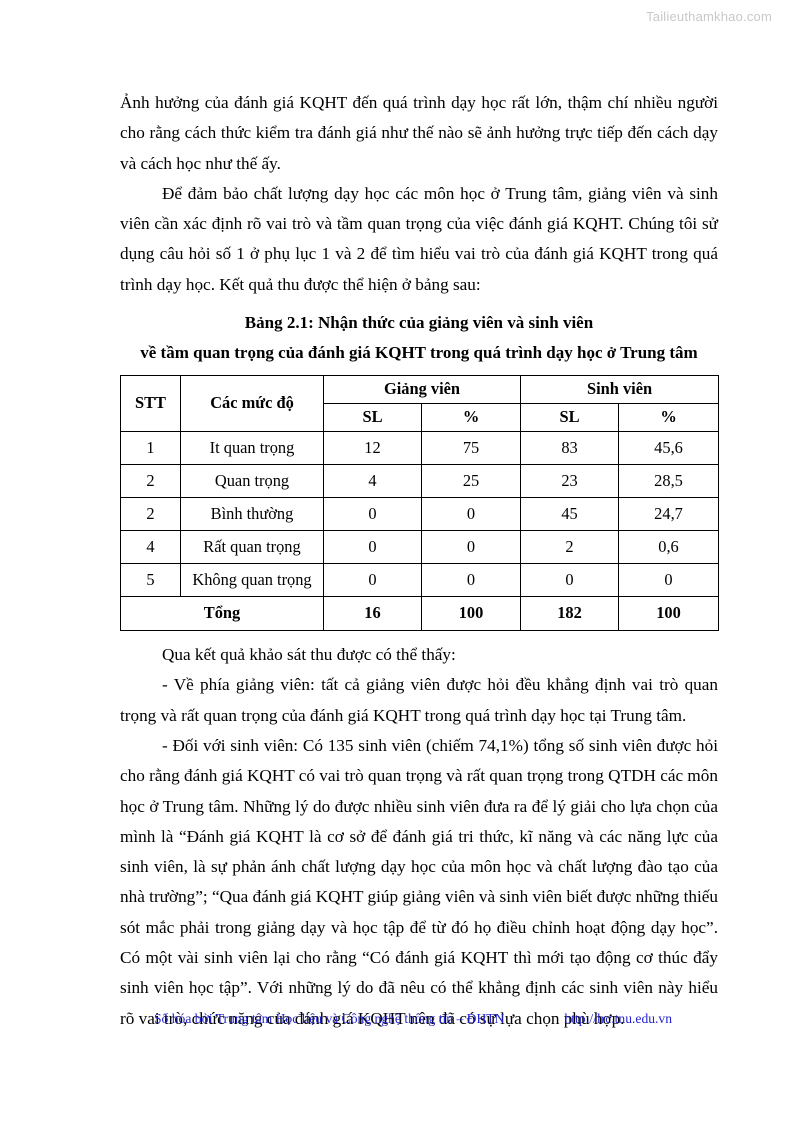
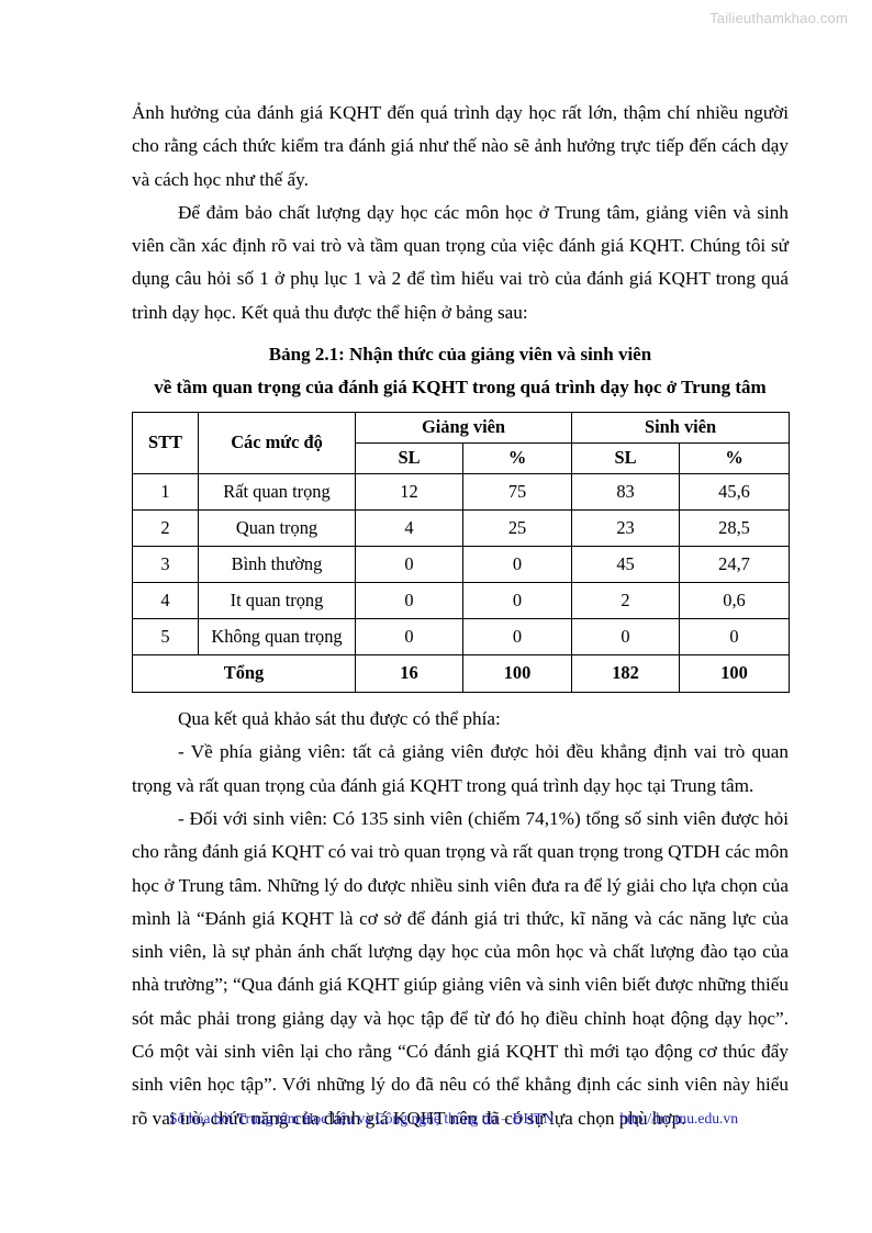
  Tailieuthamkhao.com
  Ảnh hưởng của đánh giá KQHT đến quá trình dạy học rất lớn, thậm chí nhiều người cho rằng cách thức kiểm tra đánh giá như thế nào sẽ ảnh hưởng trực tiếp đến cách dạy và cách học như thế ấy.
  Để đảm bảo chất lượng dạy học các môn học ở Trung tâm, giảng viên và sinh viên cần xác định rõ vai trò và tầm quan trọng của việc đánh giá KQHT. Chúng tôi sử dụng câu hỏi số 1 ở phụ lục 1 và 2 để tìm hiểu vai trò của đánh giá KQHT trong quá trình dạy học. Kết quả thu được thể hiện ở bảng sau:
  Bảng 2.1: Nhận thức của giảng viên và sinh viên
  về tầm quan trọng của đánh giá KQHT trong quá trình dạy học ở Trung tâm
  STT	Các mức độ	Giảng viên	Sinh viên
  SL	%	SL	%
- 1	It quan trọng	12	75	83	45,6
+ 1	Rất quan trọng	12	75	83	45,6
  2	Quan trọng	4	25	23	28,5
- 2	Bình thường	0	0	45	24,7
+ 3	Bình thường	0	0	45	24,7
- 4	Rất quan trọng	0	0	2	0,6
+ 4	It quan trọng	0	0	2	0,6
  5	Không quan trọng	0	0	0	0
  Tổng	16	100	182	100
- Qua kết quả khảo sát thu được có thể thấy:
+ Qua kết quả khảo sát thu được có thể phía:
  - Về phía giảng viên: tất cả giảng viên được hỏi đều khẳng định vai trò quan trọng và rất quan trọng của đánh giá KQHT trong quá trình dạy học tại Trung tâm.
  - Đối với sinh viên: Có 135 sinh viên (chiếm 74,1%) tổng số sinh viên được hỏi cho rằng đánh giá KQHT có vai trò quan trọng và rất quan trọng trong QTDH các môn học ở Trung tâm. Những lý do được nhiều sinh viên đưa ra để lý giải cho lựa chọn của mình là “Đánh giá KQHT là cơ sở để đánh giá tri thức, kĩ năng và các năng lực của sinh viên, là sự phản ánh chất lượng dạy học của môn học và chất lượng đào tạo của nhà trường”; “Qua đánh giá KQHT giúp giảng viên và sinh viên biết được những thiếu sót mắc phải trong giảng dạy và học tập để từ đó họ điều chỉnh hoạt động dạy học”. Có một vài sinh viên lại cho rằng “Có đánh giá KQHT thì mới tạo động cơ thúc đẩy sinh viên học tập”. Với những lý do đã nêu có thể khẳng định các sinh viên này hiểu rõ vai trò, chức năng của đánh giá KQHT nên đã có sự lựa chọn phù hợp.
  Số hóa bởi Trung tâm Học liệu và Công nghệ thông tin – ĐHTN
  http://lrc.tnu.edu.vn
